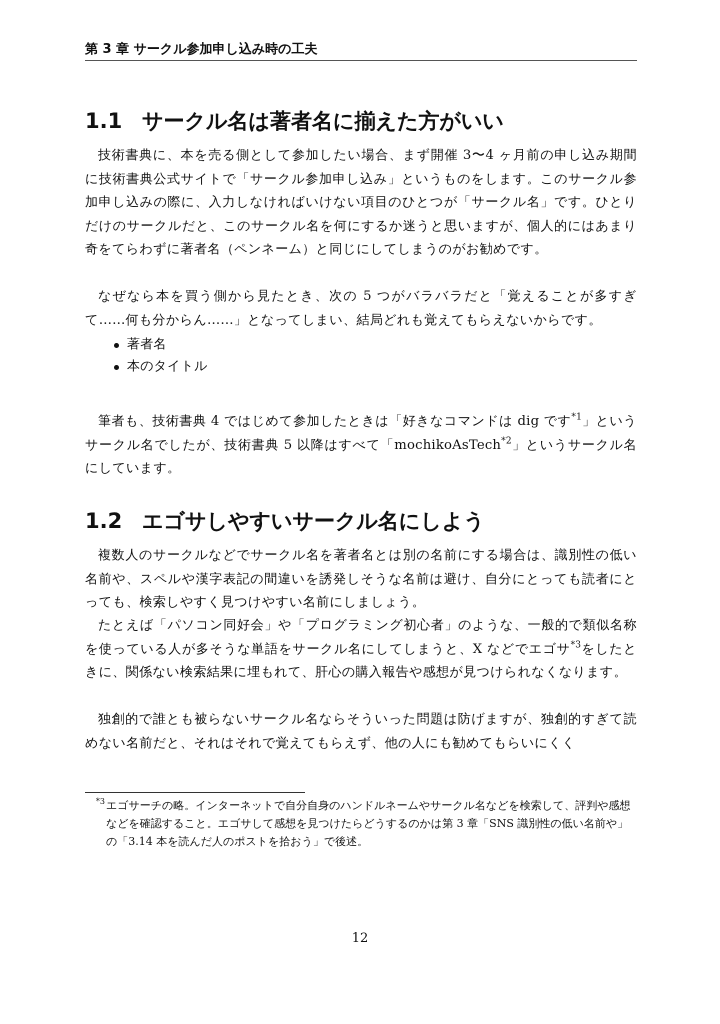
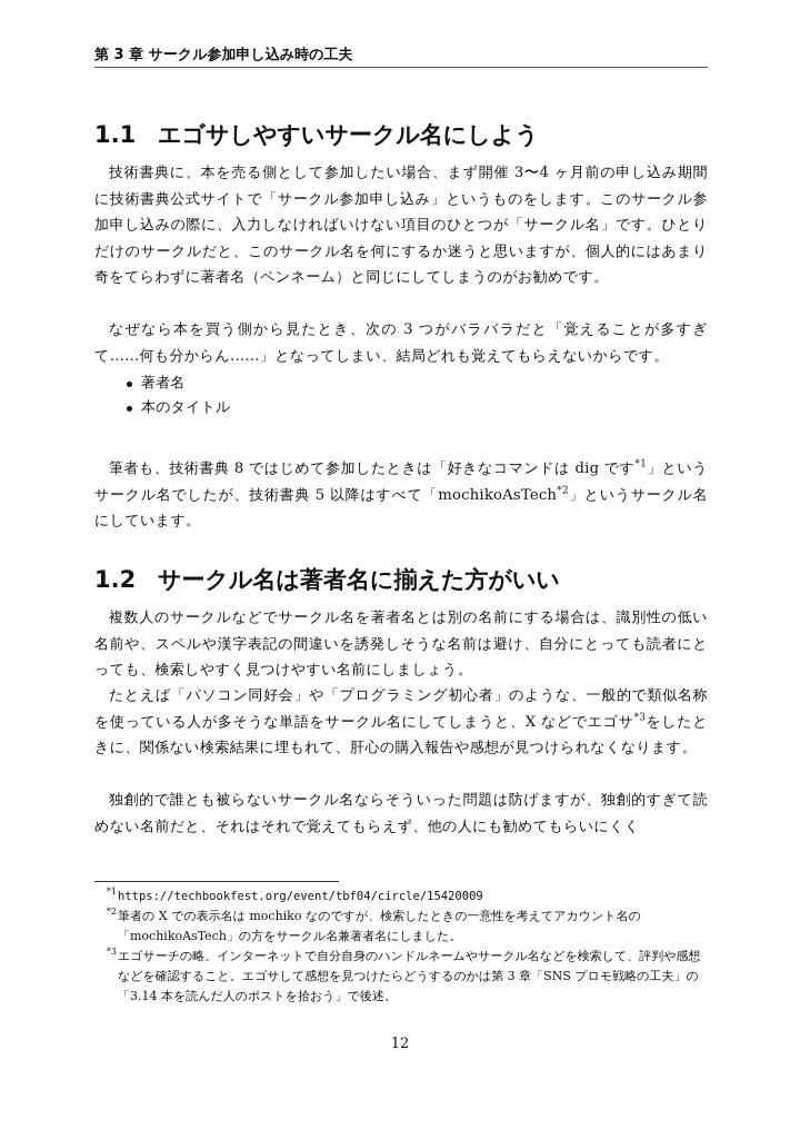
  第 3 章 サークル参加申し込み時の工夫
- 1.1 サークル名は著者名に揃えた方がいい
+ 1.1 エゴサしやすいサークル名にしよう
  技術書典に、本を売る側として参加したい場合、まず開催 3〜4 ヶ月前の申し込み期間に技術書典公式サイトで「サークル参加申し込み」というものをします。このサークル参加申し込みの際に、入力しなければいけない項目のひとつが「サークル名」です。ひとりだけのサークルだと、このサークル名を何にするか迷うと思いますが、個人的にはあまり奇をてらわずに著者名（ペンネーム）と同じにしてしまうのがお勧めです。
- なぜなら本を買う側から見たとき、次の 5 つがバラバラだと「覚えることが多すぎて……何も分からん……」となってしまい、結局どれも覚えてもらえないからです。
+ なぜなら本を買う側から見たとき、次の 3 つがバラバラだと「覚えることが多すぎて……何も分からん……」となってしまい、結局どれも覚えてもらえないからです。
  著者名
  本のタイトル
- 筆者も、技術書典 4 ではじめて参加したときは「好きなコマンドは dig です*1」というサークル名でしたが、技術書典 5 以降はすべて「mochikoAsTech*2」というサークル名にしています。
+ 筆者も、技術書典 8 ではじめて参加したときは「好きなコマンドは dig です*1」というサークル名でしたが、技術書典 5 以降はすべて「mochikoAsTech*2」というサークル名にしています。
- 1.2 エゴサしやすいサークル名にしよう
+ 1.2 サークル名は著者名に揃えた方がいい
  複数人のサークルなどでサークル名を著者名とは別の名前にする場合は、識別性の低い名前や、スペルや漢字表記の間違いを誘発しそうな名前は避け、自分にとっても読者にとっても、検索しやすく見つけやすい名前にしましょう。
  たとえば「パソコン同好会」や「プログラミング初心者」のような、一般的で類似名称を使っている人が多そうな単語をサークル名にしてしまうと、X などでエゴサ*3をしたときに、関係ない検索結果に埋もれて、肝心の購入報告や感想が見つけられなくなります。
  独創的で誰とも被らないサークル名ならそういった問題は防げますが、独創的すぎて読めない名前だと、それはそれで覚えてもらえず、他の人にも勧めてもらいにくく
+ *1
+ https://techbookfest.org/event/tbf04/circle/15420009
+ *2
+ 筆者の X での表示名は mochiko なのですが、検索したときの一意性を考えてアカウント名の「mochikoAsTech」の方をサークル名兼著者名にしました。
  *3
- エゴサーチの略。インターネットで自分自身のハンドルネームやサークル名などを検索して、評判や感想などを確認すること。エゴサして感想を見つけたらどうするのかは第 3 章「SNS 識別性の低い名前や」の「3.14 本を読んだ人のポストを拾おう」で後述。
+ エゴサーチの略。インターネットで自分自身のハンドルネームやサークル名などを検索して、評判や感想などを確認すること。エゴサして感想を見つけたらどうするのかは第 3 章「SNS プロモ戦略の工夫」の「3.14 本を読んだ人のポストを拾おう」で後述。
  12
